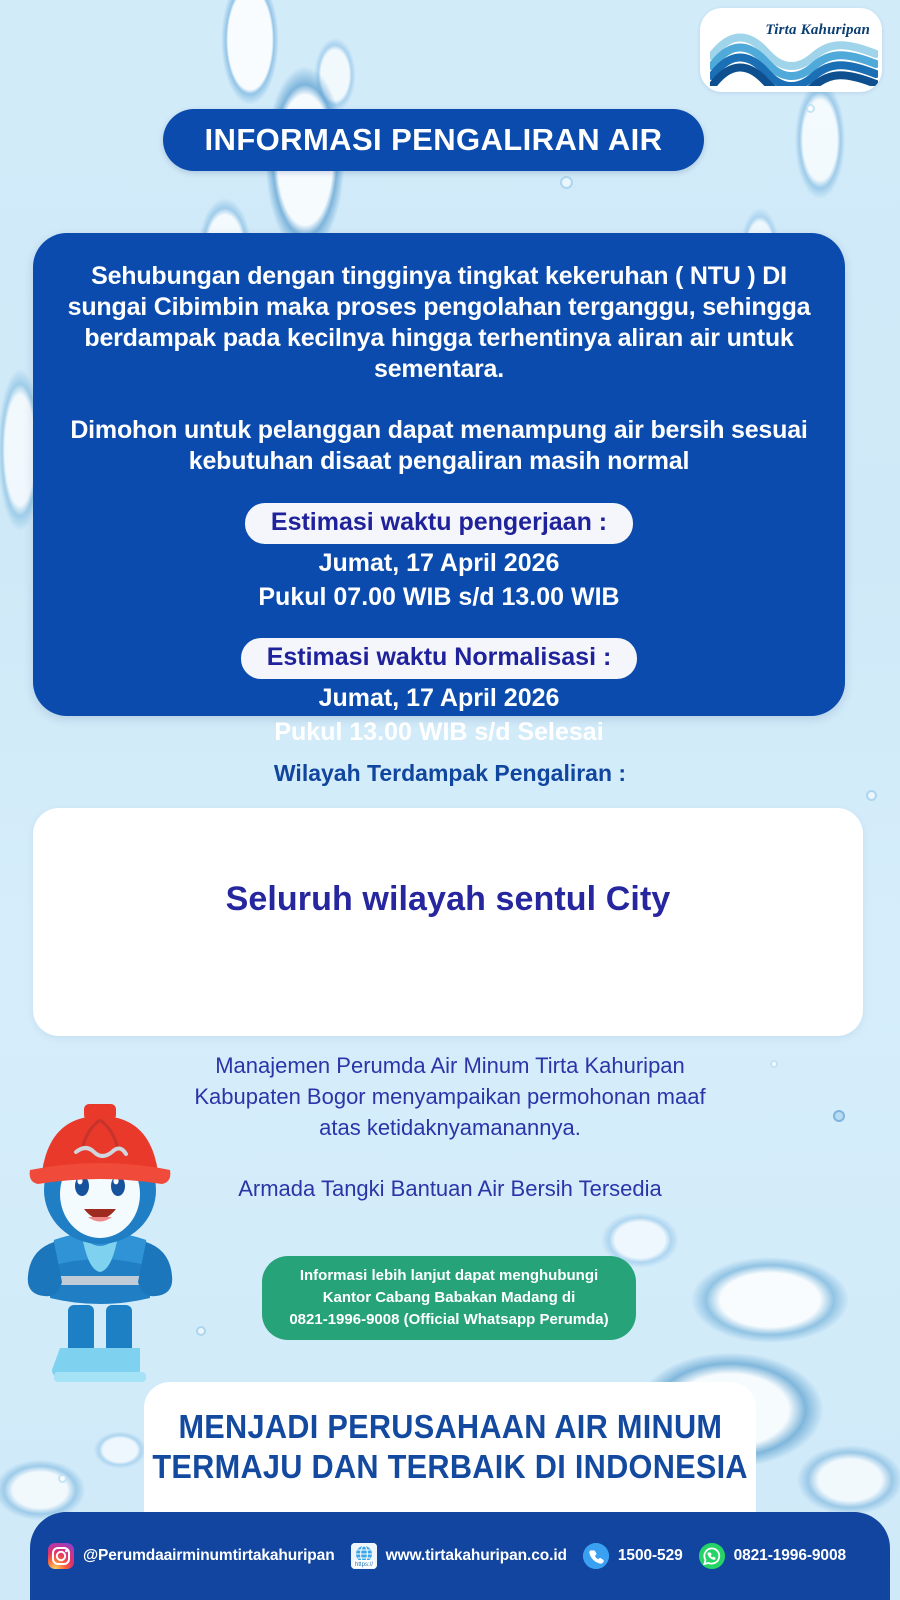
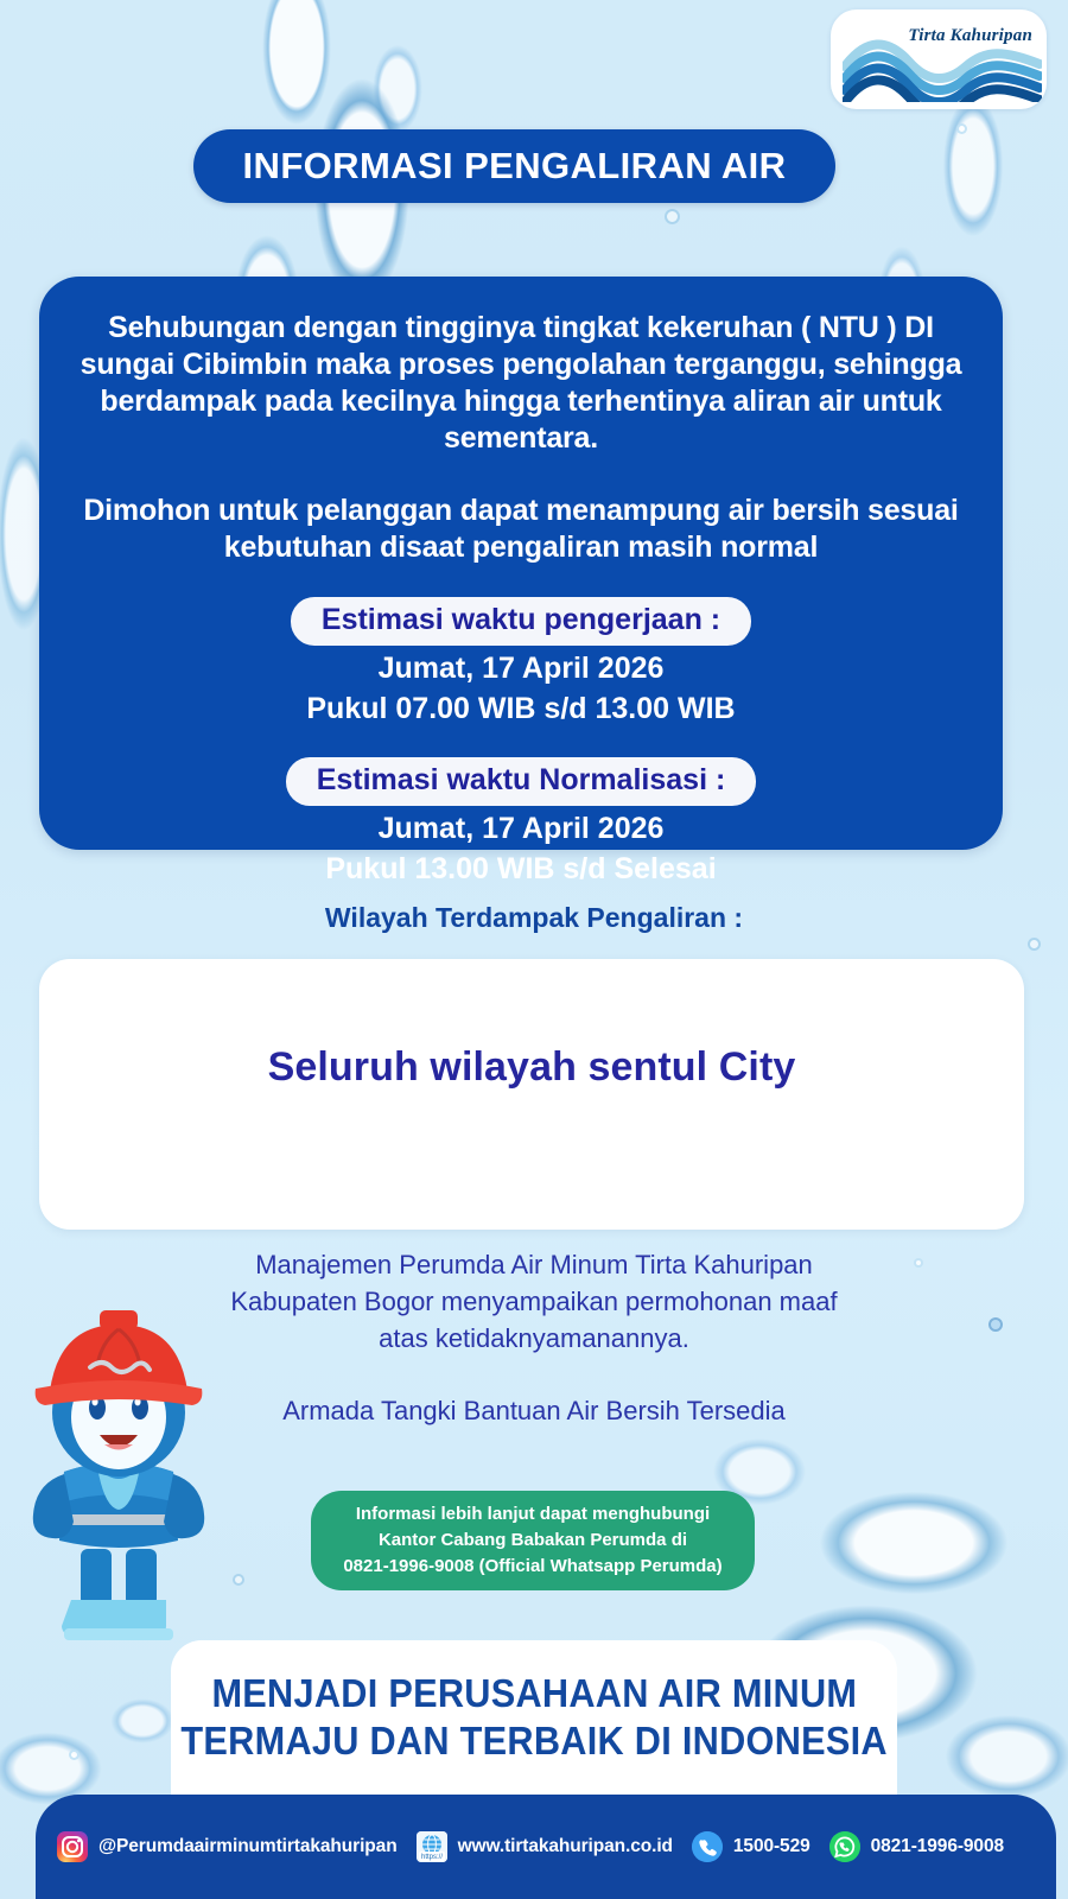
  Tirta Kahuripan
  INFORMASI PENGALIRAN AIR
  Sehubungan dengan tingginya tingkat kekeruhan ( NTU ) DI sungai Cibimbin maka proses pengolahan terganggu, sehingga berdampak pada kecilnya hingga terhentinya aliran air untuk sementara.
  Dimohon untuk pelanggan dapat menampung air bersih sesuai kebutuhan disaat pengaliran masih normal
  Estimasi waktu pengerjaan :
  Jumat, 17 April 2026
  Pukul 07.00 WIB s/d 13.00 WIB
  Estimasi waktu Normalisasi :
  Jumat, 17 April 2026
  Pukul 13.00 WIB s/d Selesai
  Wilayah Terdampak Pengaliran :
  Seluruh wilayah sentul City
  Manajemen Perumda Air Minum Tirta Kahuripan
  Kabupaten Bogor menyampaikan permohonan maaf
  atas ketidaknyamanannya.
  Armada Tangki Bantuan Air Bersih Tersedia
  Informasi lebih lanjut dapat menghubungi
- Kantor Cabang Babakan Madang di
+ Kantor Cabang Babakan Perumda di
  0821-1996-9008 (Official Whatsapp Perumda)
  MENJADI PERUSAHAAN AIR MINUM
  TERMAJU DAN TERBAIK DI INDONESIA
  @Perumdaairminumtirtakahuripan
  www.tirtakahuripan.co.id
  1500-529
  0821-1996-9008
